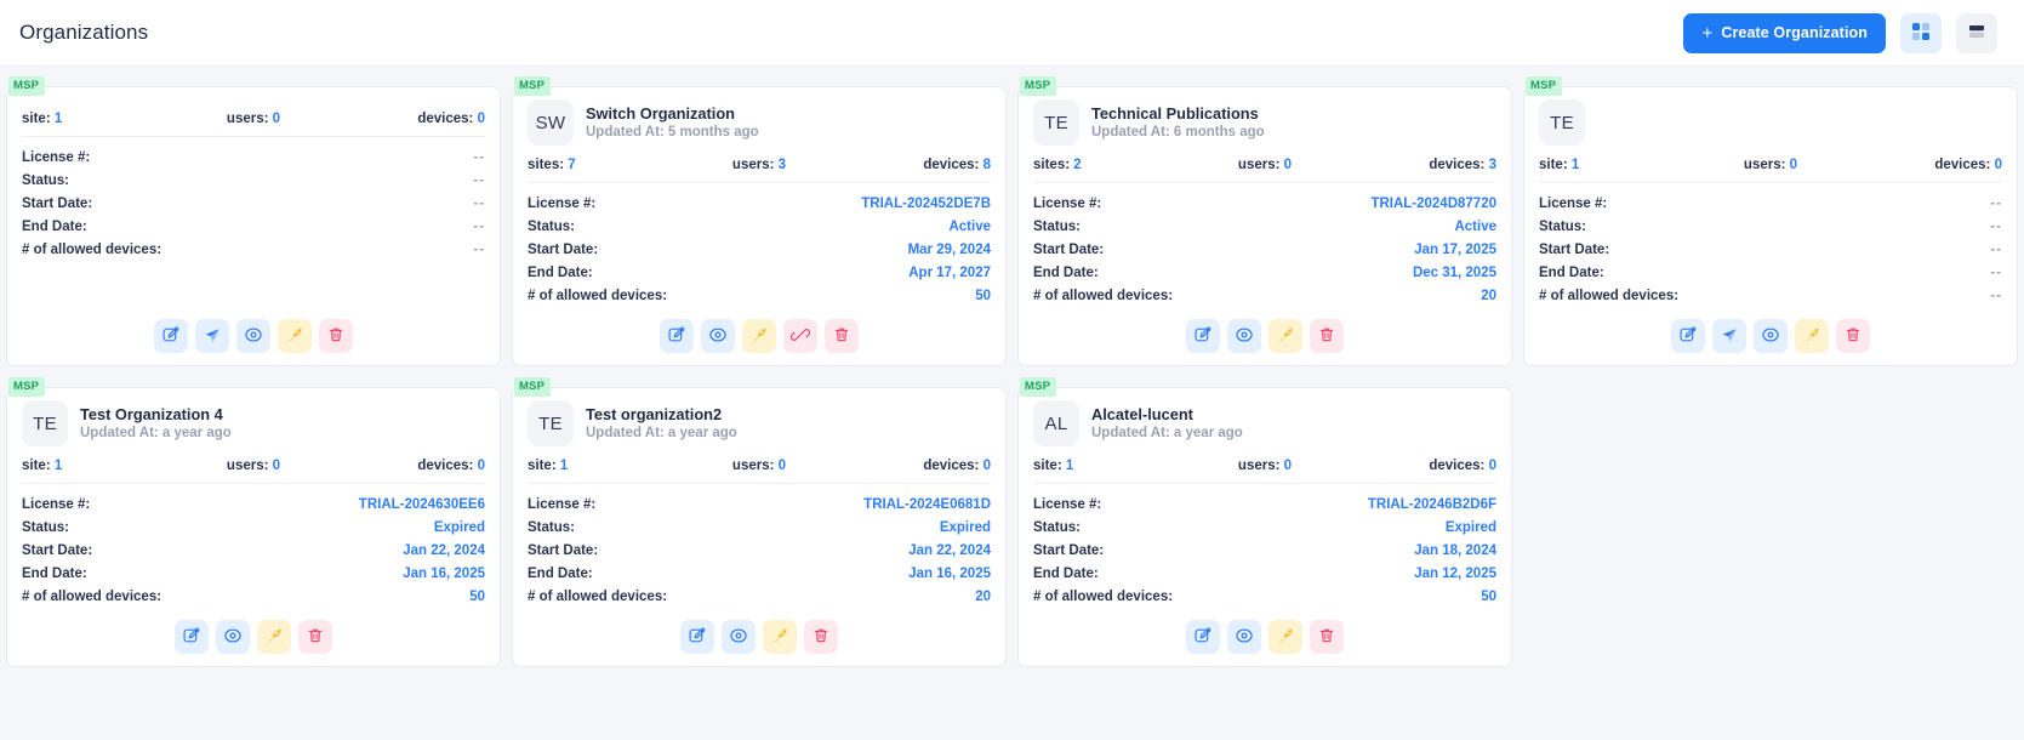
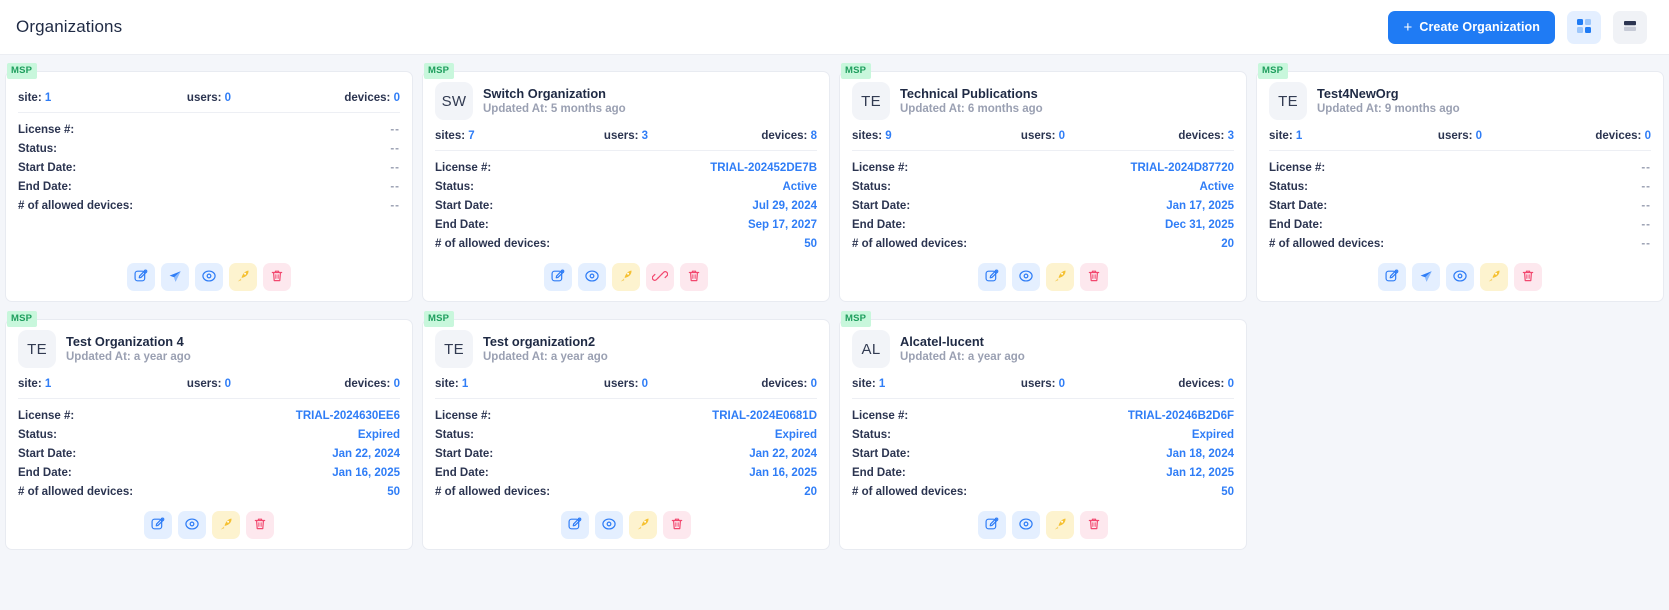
  Organizations
  +
  Create Organization
  MSP
  site: 1
  users: 0
  devices: 0
  License #:
  --
  Status:
  --
  Start Date:
  --
  End Date:
  --
  # of allowed devices:
  --
  MSP
  SW
  Switch Organization
  Updated At: 5 months ago
  sites: 7
  users: 3
  devices: 8
  License #:
  TRIAL-202452DE7B
  Status:
  Active
  Start Date:
- Mar 29, 2024
+ Jul 29, 2024
  End Date:
- Apr 17, 2027
+ Sep 17, 2027
  # of allowed devices:
  50
  MSP
  TE
  Technical Publications
  Updated At: 6 months ago
- sites: 2
+ sites: 9
  users: 0
  devices: 3
  License #:
  TRIAL-2024D87720
  Status:
  Active
  Start Date:
  Jan 17, 2025
  End Date:
  Dec 31, 2025
  # of allowed devices:
  20
  MSP
  TE
+ Test4NewOrg
+ Updated At: 9 months ago
  site: 1
  users: 0
  devices: 0
  License #:
  --
  Status:
  --
  Start Date:
  --
  End Date:
  --
  # of allowed devices:
  --
  MSP
  TE
  Test Organization 4
  Updated At: a year ago
  site: 1
  users: 0
  devices: 0
  License #:
  TRIAL-2024630EE6
  Status:
  Expired
  Start Date:
  Jan 22, 2024
  End Date:
  Jan 16, 2025
  # of allowed devices:
  50
  MSP
  TE
  Test organization2
  Updated At: a year ago
  site: 1
  users: 0
  devices: 0
  License #:
  TRIAL-2024E0681D
  Status:
  Expired
  Start Date:
  Jan 22, 2024
  End Date:
  Jan 16, 2025
  # of allowed devices:
  20
  MSP
  AL
  Alcatel-lucent
  Updated At: a year ago
  site: 1
  users: 0
  devices: 0
  License #:
  TRIAL-20246B2D6F
  Status:
  Expired
  Start Date:
  Jan 18, 2024
  End Date:
  Jan 12, 2025
  # of allowed devices:
  50
